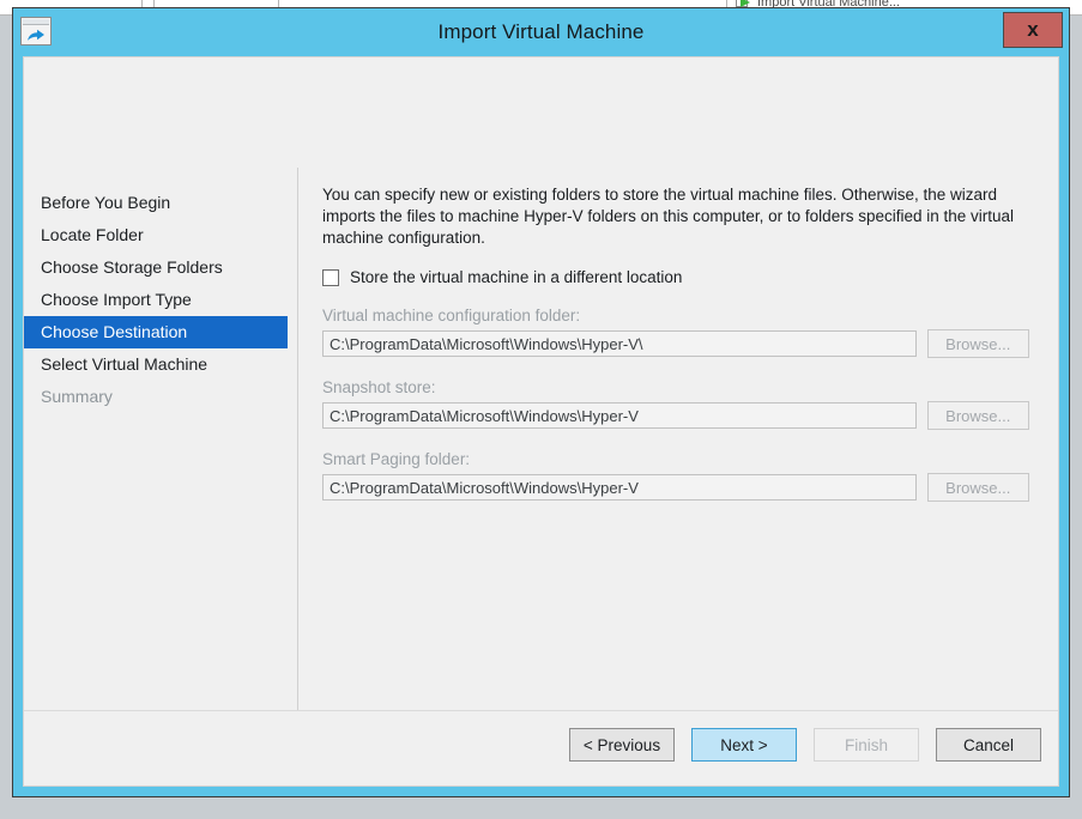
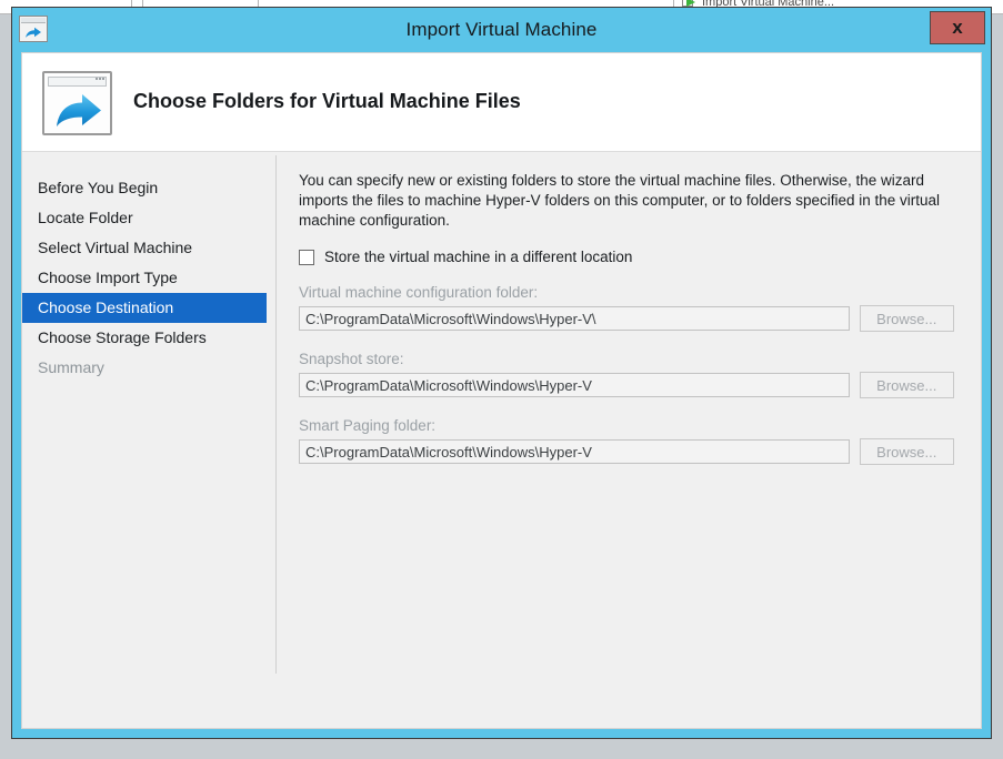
  Import Virtual Machine...
  Import Virtual Machine
  x
+ Choose Folders for Virtual Machine Files
  Before You Begin
  Locate Folder
- Choose Storage Folders
+ Select Virtual Machine
  Choose Import Type
  Choose Destination
- Select Virtual Machine
+ Choose Storage Folders
  Summary
  You can specify new or existing folders to store the virtual machine files. Otherwise, the wizard imports the files to machine Hyper-V folders on this computer, or to folders specified in the virtual machine configuration.
  Store the virtual machine in a different location
  Virtual machine configuration folder:
  C:\ProgramData\Microsoft\Windows\Hyper-V\
  Browse...
  Snapshot store:
  C:\ProgramData\Microsoft\Windows\Hyper-V
  Browse...
  Smart Paging folder:
  C:\ProgramData\Microsoft\Windows\Hyper-V
  Browse...
- < Previous
- Next >
- Finish
- Cancel
